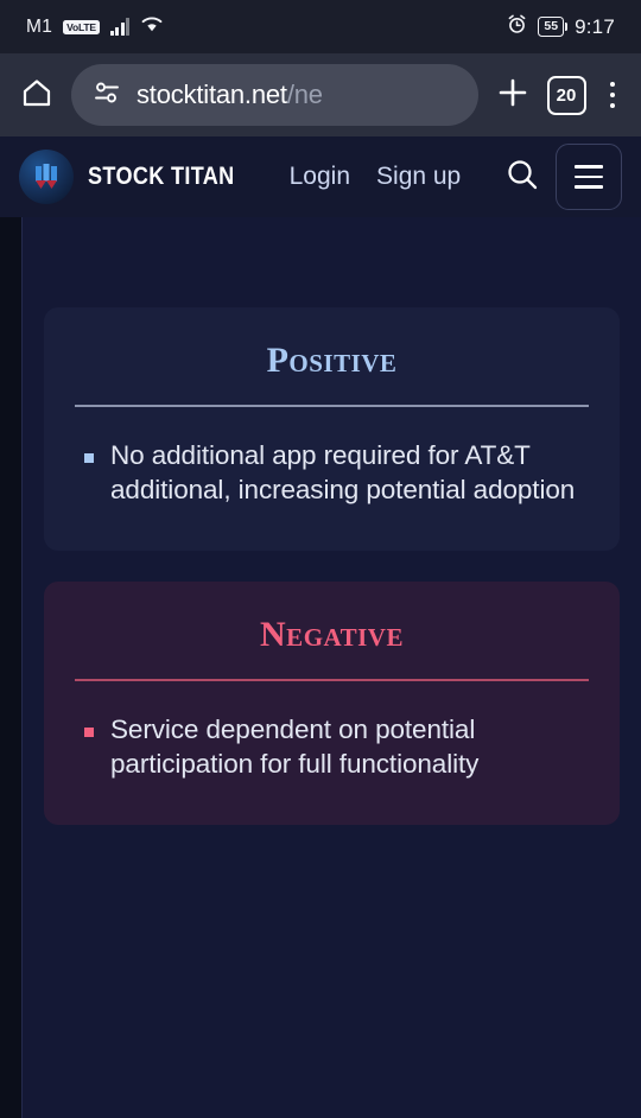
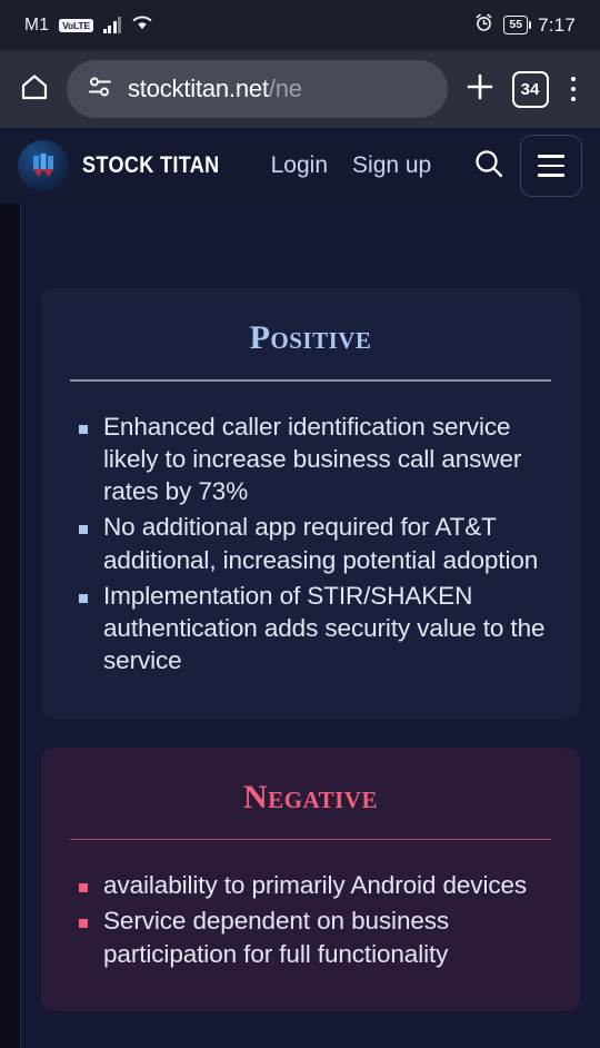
  M1
  VoLTE
  55
- 9:17
+ 7:17
  stocktitan.net/ne
- 20
+ 34
  STOCK TITAN
  Login
  Sign up
  Positive
+ Enhanced caller identification service likely to increase business call answer rates by 73%
  No additional app required for AT&T additional, increasing potential adoption
+ Implementation of STIR/SHAKEN authentication adds security value to the service
  Negative
+ availability to primarily Android devices
- Service dependent on potential participation for full functionality
+ Service dependent on business participation for full functionality
